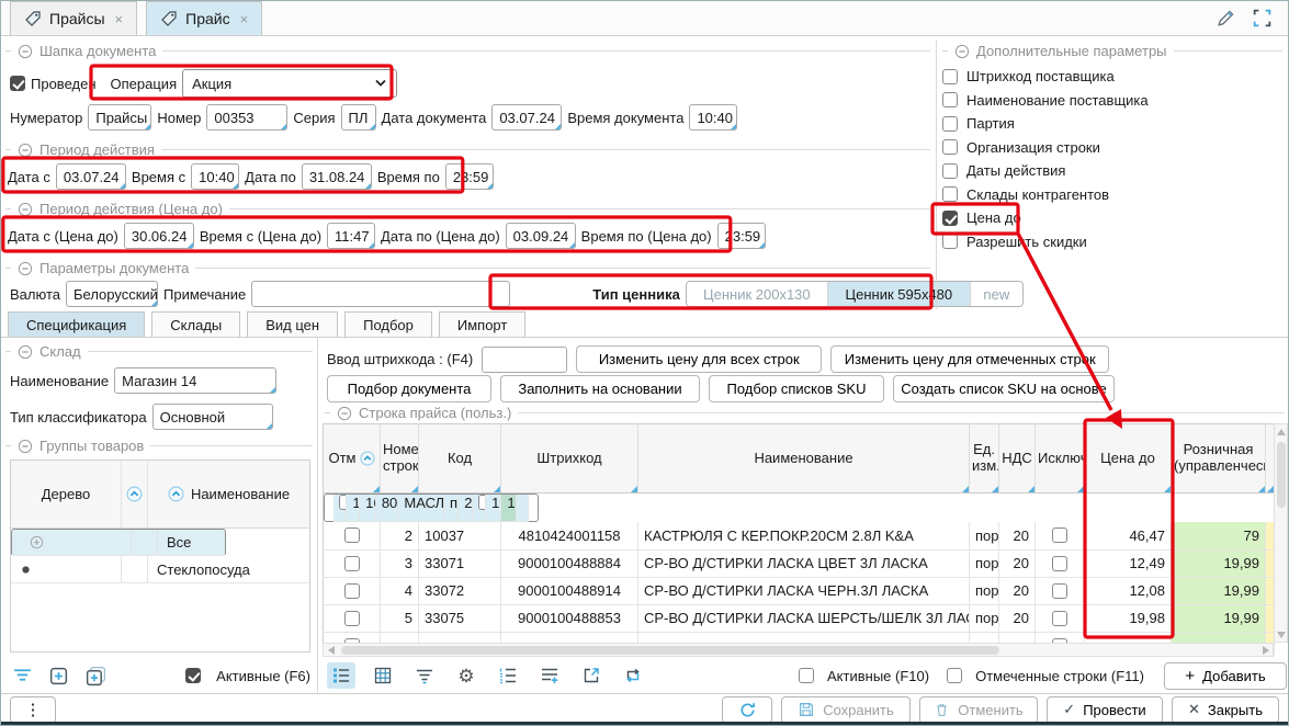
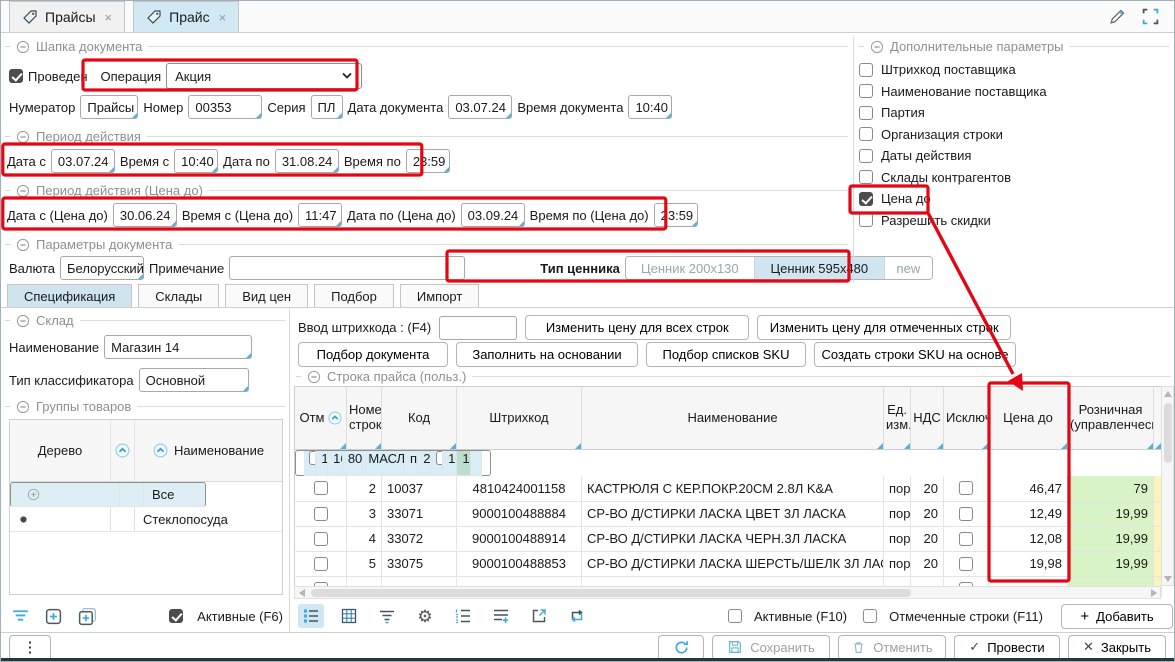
  Прайсы
  ×
  Прайс
  ×
  Шапка документа
  Проведе
  Операция
  Акция
  Нумератор
  Прайсы
  Номер
  00353
  Серия
  ПЛ
  Дата документа
  03.07.24
  Время документа
  10:40
  Период действия
  Дата с
  03.07.24
  Время с
  10:40
  Дата по
  31.08.24
  Время по
  23:59
  Период действия (Цена до)
  Дата с (Цена до)
  30.06.24
  Время с (Цена до)
  11:47
  Дата по (Цена до)
  03.09.24
  Время по (Цена до)
  3:59
  Параметры документа
  Валюта
  Белорусский
  Примечание
  Тип ценника
  Ценник 200x130
  Ценник 595x80
  new
  Дополнительные параметры
  Штрихкод поставщика
  Наименование поставщика
  Партия
  Организация строки
  Даты действия
  Склады контрагентов
  Цена д
  Разрешть скидки
  Спецификация
  Склады
  Вид цен
  Подбор
  Импорт
  Склад
  Наименование
  Магазин 14
  Тип классификатора
  Основной
  Группы товаров
  Дерево
  Наименование
  Все
  Стеклопосуда
  Активные (F6)
  Ввод штрихкода : (F4)
  Изменить цену для всех строк
  Изменить цену для отмеченных стрк
  Подбор документа
  Заполнить на основании
  Подбор списков SKU
- Создать список SKU на основе
+ Создать строки SKU на основе
  Строка прайса (польз.)
  Отм	Номе строк	Код	Штрихкод	Наименование	Ед. изм	НДС	Исклю	Цена до	Розничная (управленчес
  1
  	2	10037	4810424001158	КАСТРЮЛЯ С КЕР.ПОКР.20СМ 2.8Л K&A	пор	20		46,47	79
  	3	33071	9000100488884	СР-ВО Д/СТИРКИ ЛАСКА ЦВЕТ 3Л ЛАСКА	пор	20		12,49	19,99
  	4	33072	9000100488914	СР-ВО Д/СТИРКИ ЛАСКА ЧЕРН.3Л ЛАСКА	пор	20		12,08	19,99
  	5	33075	9000100488853	СР-ВО Д/СТИРКИ ЛАСКА ШЕРСТЬ/ШЕЛК 3Л ЛА	пор	20		19,98	19,99
  ⚙
  Активные (F10)
  Отмеченные строки (F11)
  +
  Добавить
  ⋮
  Сохранить
  Отменить
  ✓
  Провести
  ✕
  Закрыть
